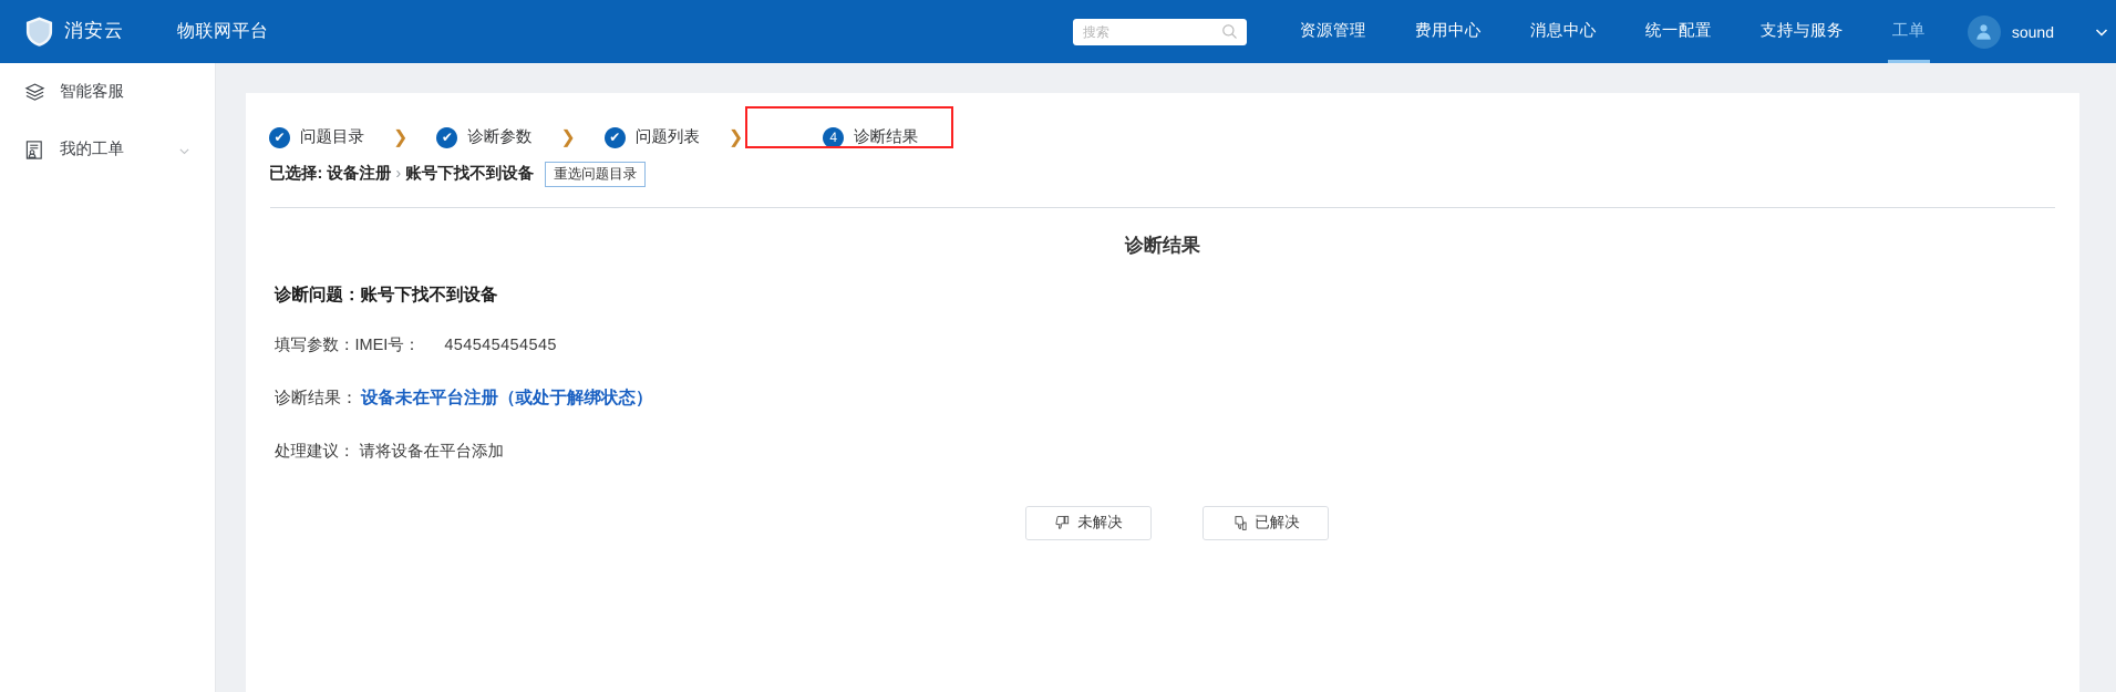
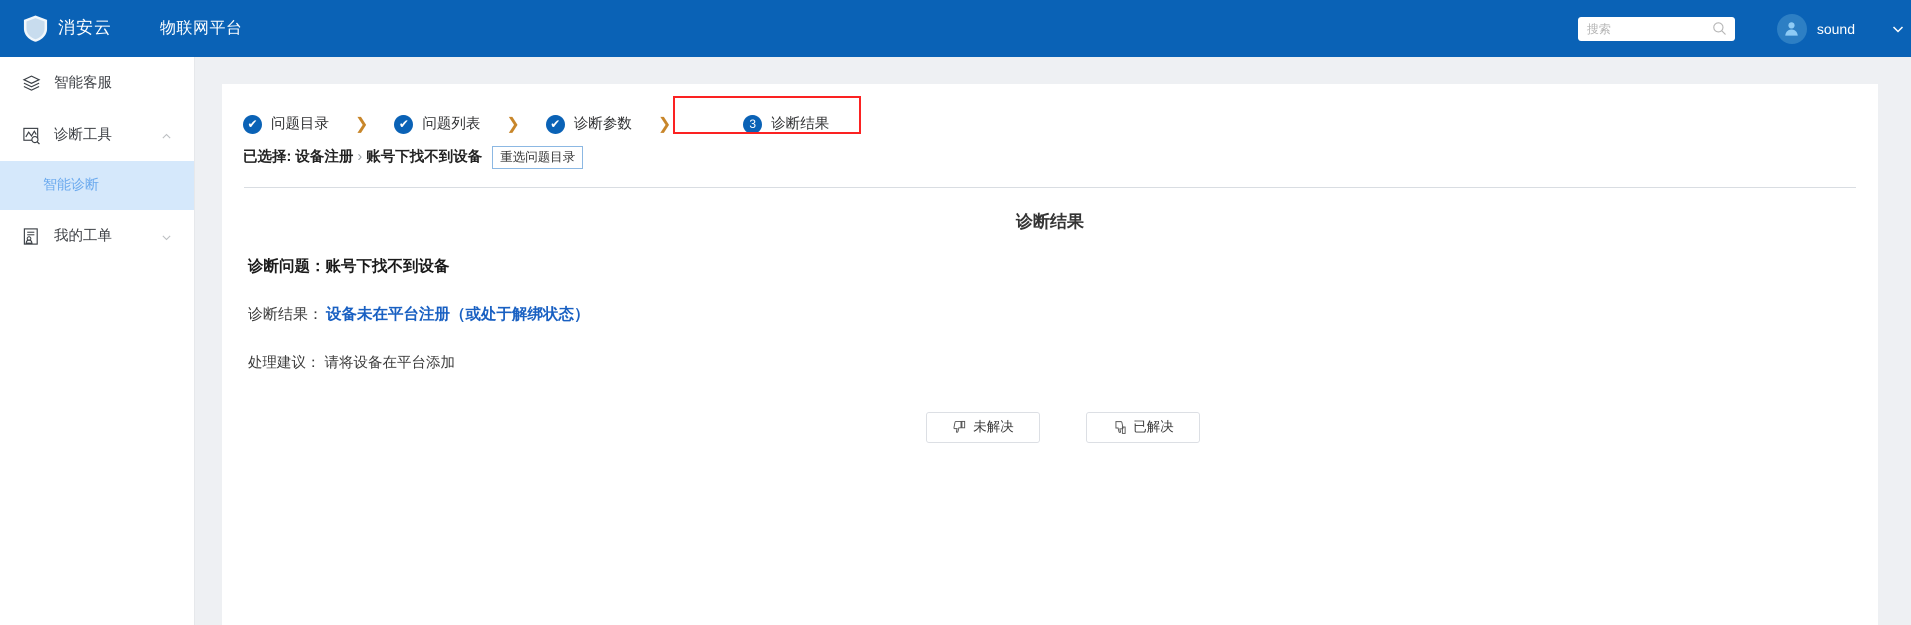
  消安云
  物联网平台
  搜索
- 资源管理
- 费用中心
- 消息中心
- 统一配置
- 支持与服务
- 工单
  sound
  智能客服
+ 诊断工具
+ 智能诊断
  我的工单
  ✔
  问题目录
  ❯
  ✔
- 诊断参数
+ 问题列表
  ❯
  ✔
- 问题列表
+ 诊断参数
  ❯
- 4
+ 3
  诊断结果
  已选择: 设备注册 › 账号下找不到设备
  重选问题目录
  诊断结果
  诊断问题：账号下找不到设备
- 填写参数：IMEI号： 454545454545
  诊断结果： 设备未在平台注册（或处于解绑状态）
  处理建议： 请将设备在平台添加
  未解决
  已解决
